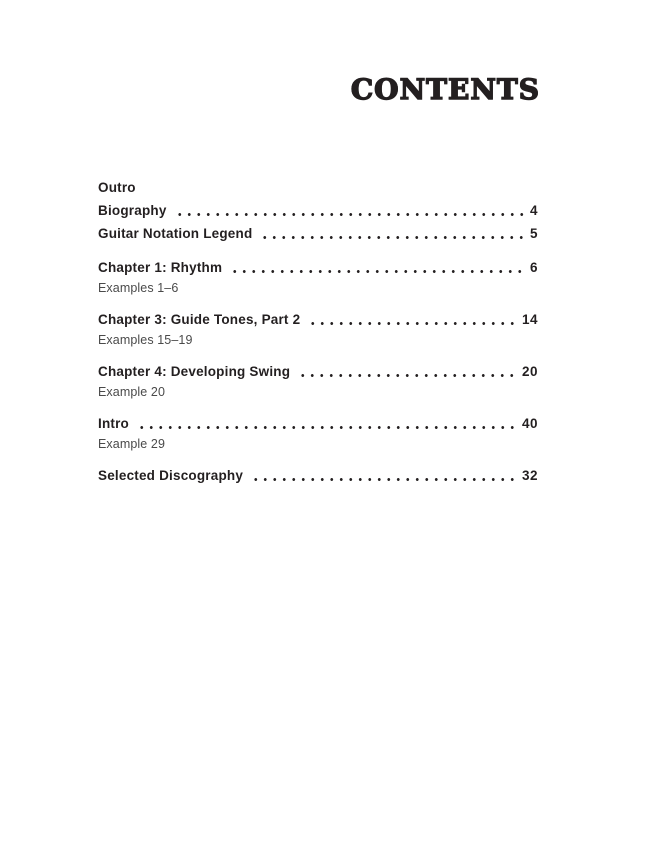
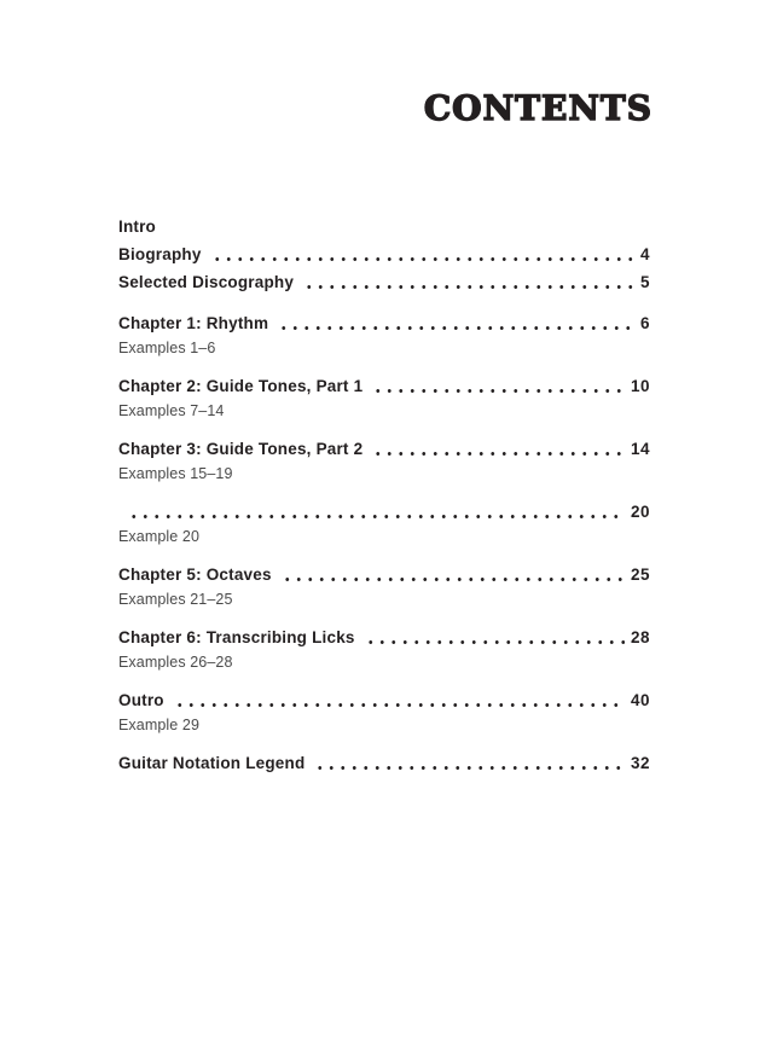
  CONTENTS
- Outro
+ Intro
  Biography
  4
- Guitar Notation Legend
+ Selected Discography
  5
  Chapter 1: Rhythm
  6
  Examples 1–6
+ Chapter 2: Guide Tones, Part 1
+ 10
+ Examples 7–14
  Chapter 3: Guide Tones, Part 2
  14
  Examples 15–19
- Chapter 4: Developing Swing
  20
  Example 20
+ Chapter 5: Octaves
+ 25
+ Examples 21–25
+ Chapter 6: Transcribing Licks
+ 28
+ Examples 26–28
- Intro
+ Outro
  40
  Example 29
- Selected Discography
+ Guitar Notation Legend
  32
